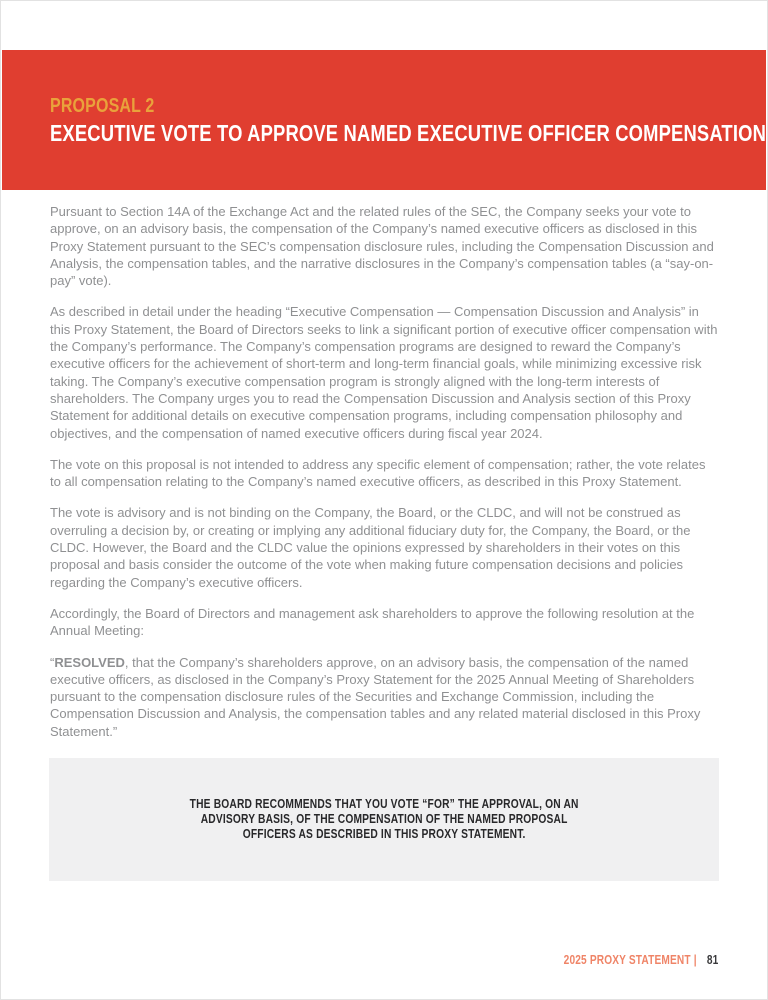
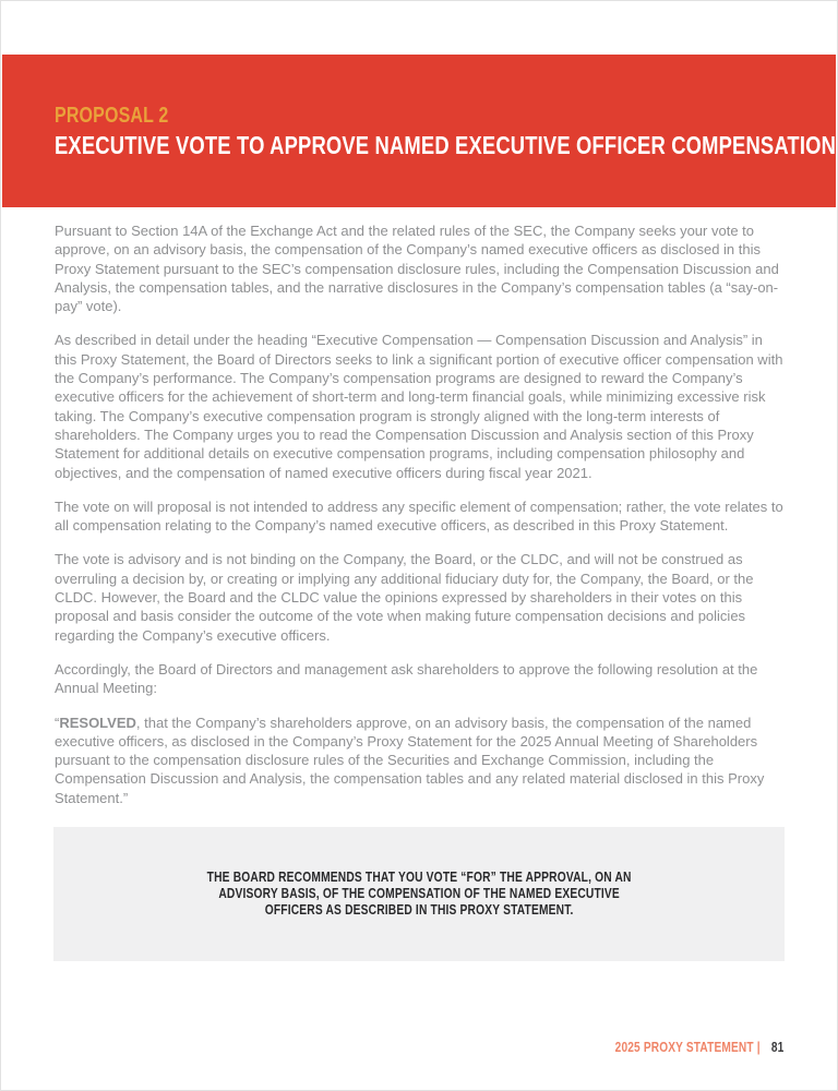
  PROPOSAL 2
  EXECUTIVE VOTE TO APPROVE NAMED EXECUTIVE OFFICER COMPENSATION
  Pursuant to Section 14A of the Exchange Act and the related rules of the SEC, the Company seeks your vote to approve, on an advisory basis, the compensation of the Company’s named executive officers as disclosed in this Proxy Statement pursuant to the SEC’s compensation disclosure rules, including the Compensation Discussion and Analysis, the compensation tables, and the narrative disclosures in the Company’s compensation tables (a “say-on-pay” vote).
- As described in detail under the heading “Executive Compensation — Compensation Discussion and Analysis” in this Proxy Statement, the Board of Directors seeks to link a significant portion of executive officer compensation with the Company’s performance. The Company’s compensation programs are designed to reward the Company’s executive officers for the achievement of short-term and long-term financial goals, while minimizing excessive risk taking. The Company’s executive compensation program is strongly aligned with the long-term interests of shareholders. The Company urges you to read the Compensation Discussion and Analysis section of this Proxy Statement for additional details on executive compensation programs, including compensation philosophy and objectives, and the compensation of named executive officers during fiscal year 2024.
+ As described in detail under the heading “Executive Compensation — Compensation Discussion and Analysis” in this Proxy Statement, the Board of Directors seeks to link a significant portion of executive officer compensation with the Company’s performance. The Company’s compensation programs are designed to reward the Company’s executive officers for the achievement of short-term and long-term financial goals, while minimizing excessive risk taking. The Company’s executive compensation program is strongly aligned with the long-term interests of shareholders. The Company urges you to read the Compensation Discussion and Analysis section of this Proxy Statement for additional details on executive compensation programs, including compensation philosophy and objectives, and the compensation of named executive officers during fiscal year 2021.
- The vote on this proposal is not intended to address any specific element of compensation; rather, the vote relates to all compensation relating to the Company’s named executive officers, as described in this Proxy Statement.
+ The vote on will proposal is not intended to address any specific element of compensation; rather, the vote relates to all compensation relating to the Company’s named executive officers, as described in this Proxy Statement.
  The vote is advisory and is not binding on the Company, the Board, or the CLDC, and will not be construed as overruling a decision by, or creating or implying any additional fiduciary duty for, the Company, the Board, or the CLDC. However, the Board and the CLDC value the opinions expressed by shareholders in their votes on this proposal and basis consider the outcome of the vote when making future compensation decisions and policies regarding the Company’s executive officers.
  Accordingly, the Board of Directors and management ask shareholders to approve the following resolution at the Annual Meeting:
  “RESOLVED, that the Company’s shareholders approve, on an advisory basis, the compensation of the named executive officers, as disclosed in the Company’s Proxy Statement for the 2025 Annual Meeting of Shareholders pursuant to the compensation disclosure rules of the Securities and Exchange Commission, including the Compensation Discussion and Analysis, the compensation tables and any related material disclosed in this Proxy Statement.”
  THE BOARD RECOMMENDS THAT YOU VOTE “FOR” THE APPROVAL, ON AN
- ADVISORY BASIS, OF THE COMPENSATION OF THE NAMED PROPOSAL
+ ADVISORY BASIS, OF THE COMPENSATION OF THE NAMED EXECUTIVE
  OFFICERS AS DESCRIBED IN THIS PROXY STATEMENT.
  2025 PROXY STATEMENT | 81
